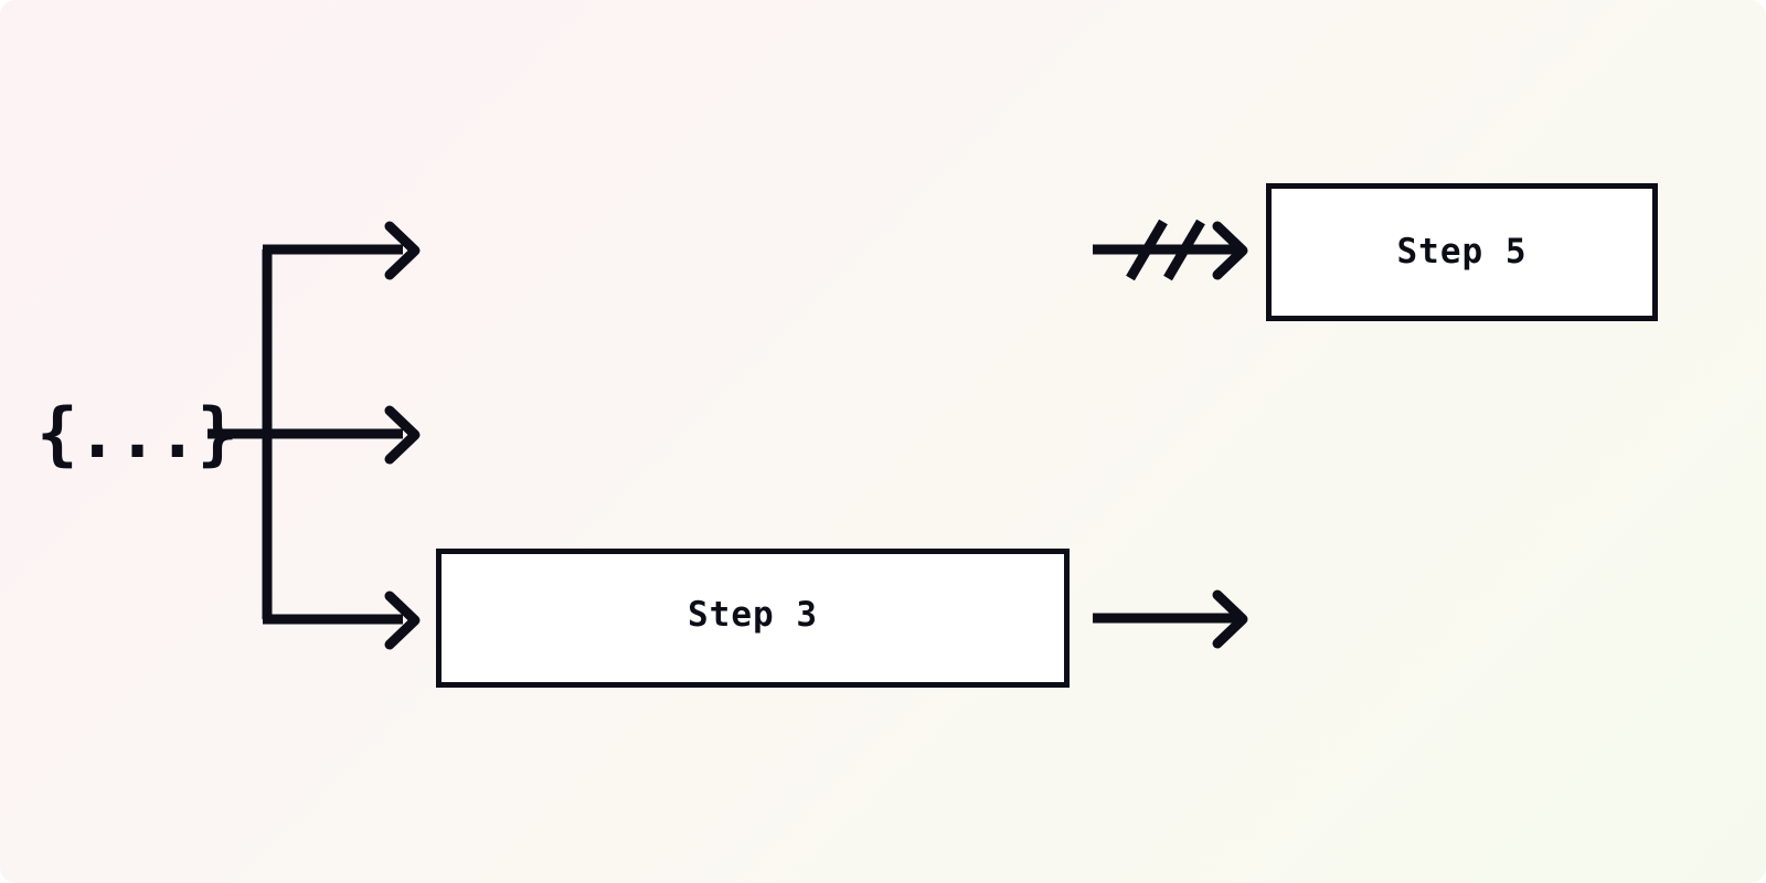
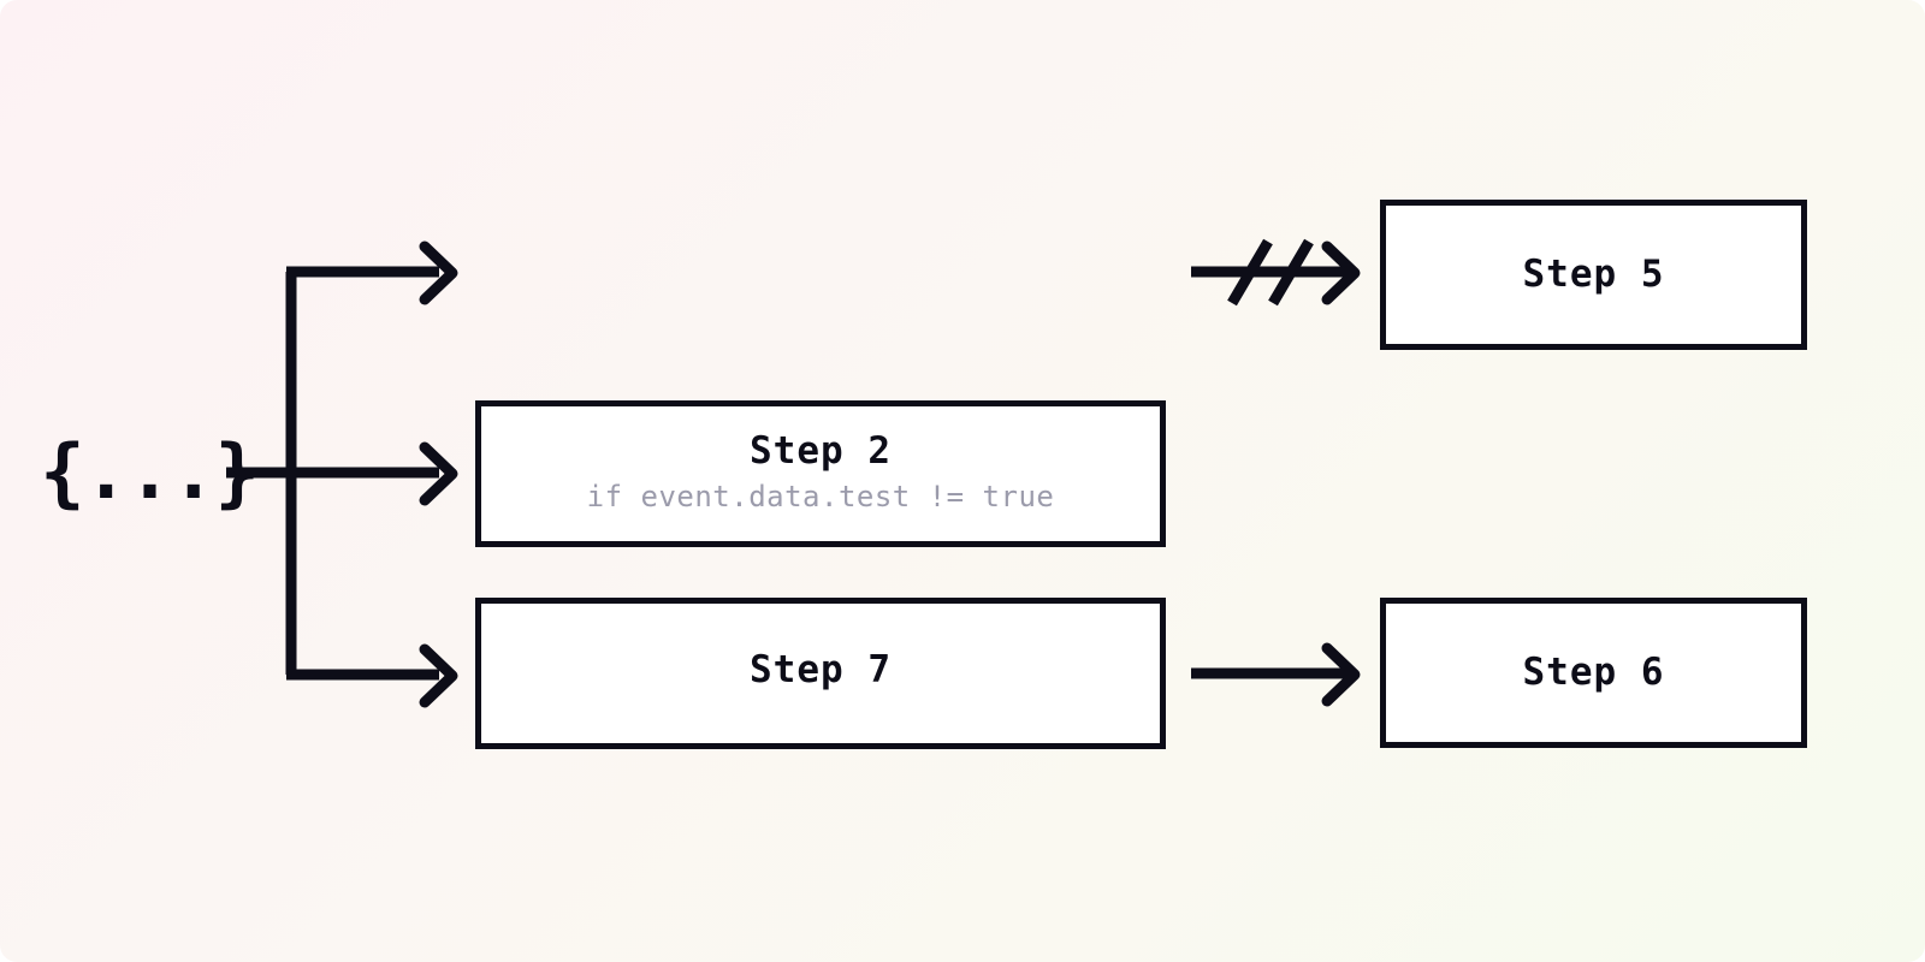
  {...}
+ Step 2
+ if event.data.test != true
- Step 3
+ Step 7
  Step 5
+ Step 6
